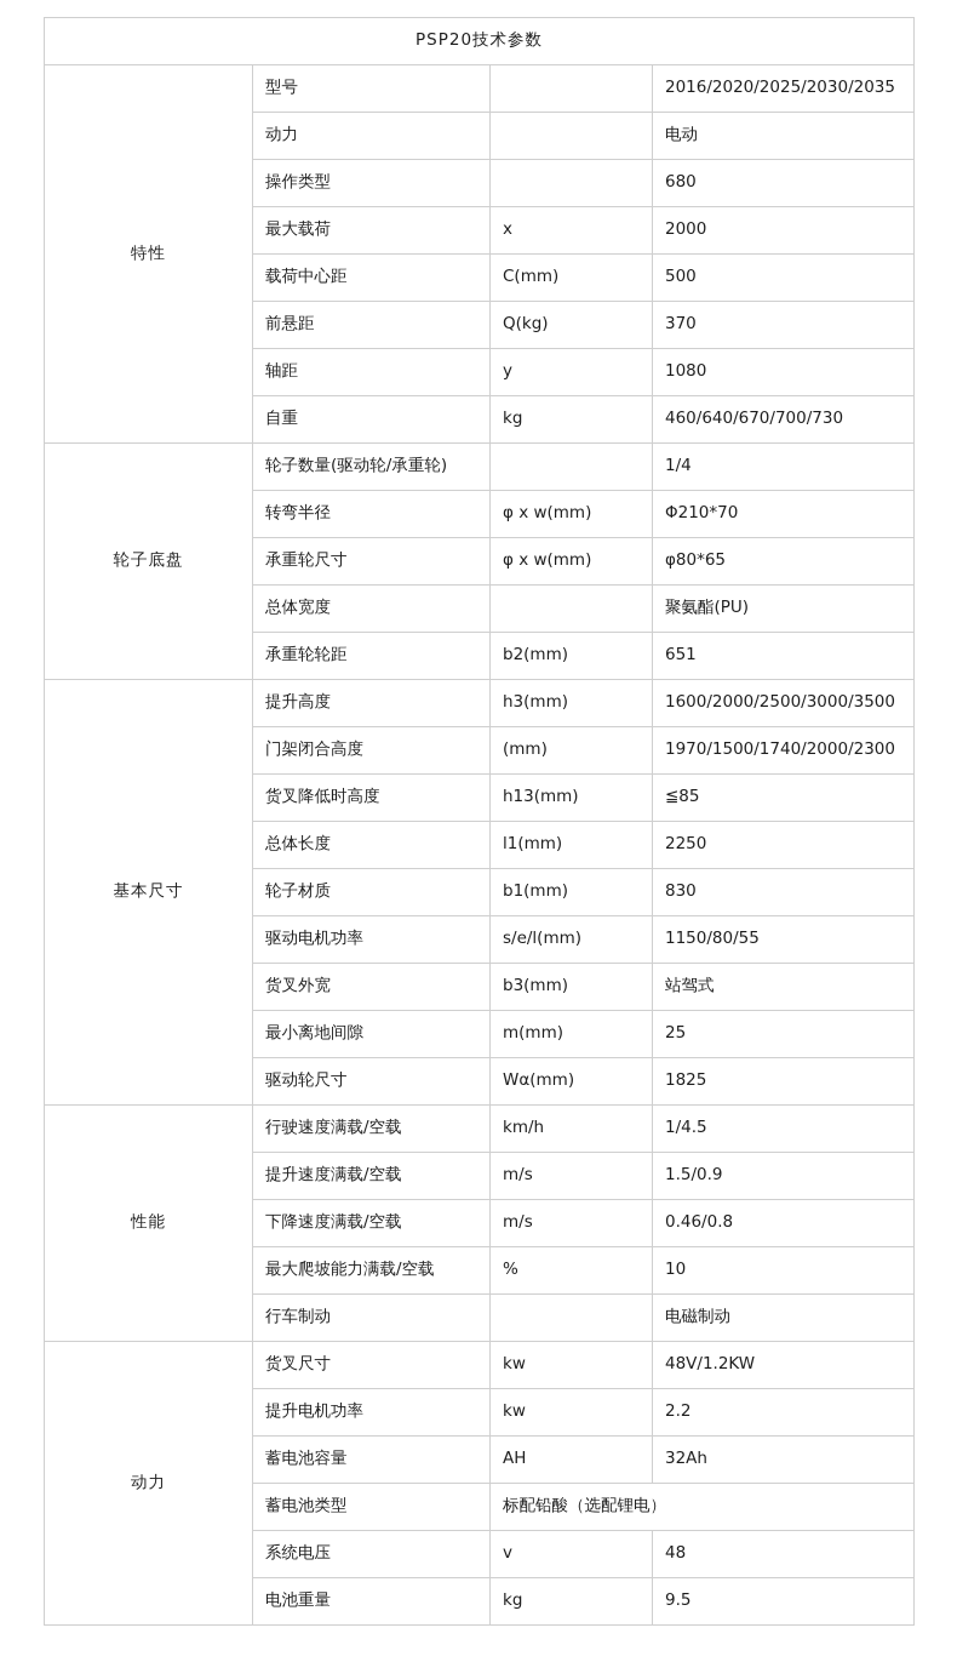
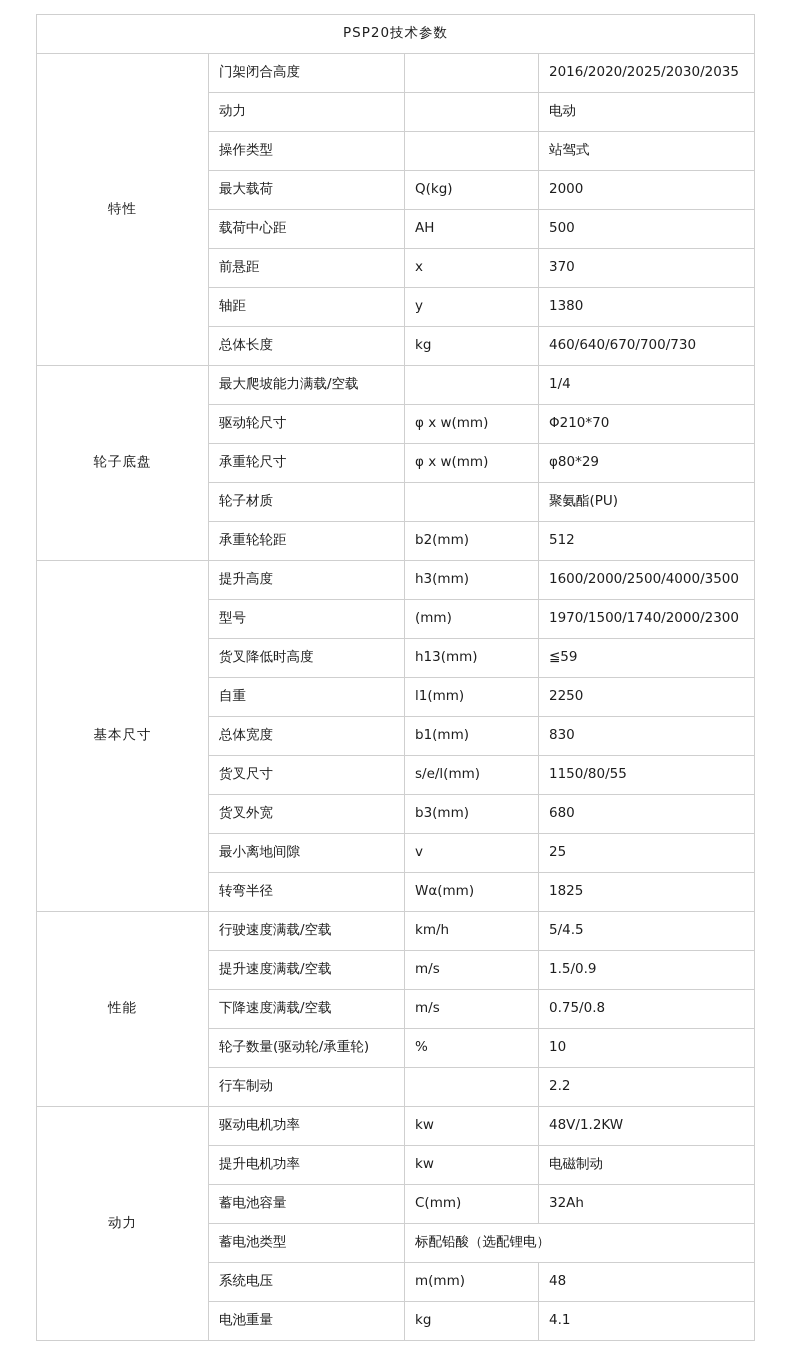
  PSP20技术参数
- 特性	型号		2016/2020/2025/2030/2035
+ 特性	门架闭合高度		2016/2020/2025/2030/2035
  动力		电动
- 操作类型		680
+ 操作类型		站驾式
- 最大载荷	x	2000
+ 最大载荷	Q(kg)	2000
- 载荷中心距	C(mm)	500
+ 载荷中心距	AH	500
- 前悬距	Q(kg)	370
+ 前悬距	x	370
- 轴距	y	1080
+ 轴距	y	1380
- 自重	kg	460/640/670/700/730
+ 总体长度	kg	460/640/670/700/730
- 轮子底盘	轮子数量(驱动轮/承重轮)		1/4
+ 轮子底盘	最大爬坡能力满载/空载		1/4
- 转弯半径	φ x w(mm)	Φ210*70
+ 驱动轮尺寸	φ x w(mm)	Φ210*70
- 承重轮尺寸	φ x w(mm)	φ80*65
+ 承重轮尺寸	φ x w(mm)	φ80*29
- 总体宽度		聚氨酯(PU)
+ 轮子材质		聚氨酯(PU)
- 承重轮轮距	b2(mm)	651
+ 承重轮轮距	b2(mm)	512
- 基本尺寸	提升高度	h3(mm)	1600/2000/2500/3000/3500
+ 基本尺寸	提升高度	h3(mm)	1600/2000/2500/4000/3500
- 门架闭合高度	(mm)	1970/1500/1740/2000/2300
+ 型号	(mm)	1970/1500/1740/2000/2300
- 货叉降低时高度	h13(mm)	≦85
+ 货叉降低时高度	h13(mm)	≦59
- 总体长度	l1(mm)	2250
+ 自重	l1(mm)	2250
- 轮子材质	b1(mm)	830
+ 总体宽度	b1(mm)	830
- 驱动电机功率	s/e/l(mm)	1150/80/55
+ 货叉尺寸	s/e/l(mm)	1150/80/55
- 货叉外宽	b3(mm)	站驾式
+ 货叉外宽	b3(mm)	680
- 最小离地间隙	m(mm)	25
+ 最小离地间隙	v	25
- 驱动轮尺寸	Wα(mm)	1825
+ 转弯半径	Wα(mm)	1825
- 性能	行驶速度满载/空载	km/h	1/4.5
+ 性能	行驶速度满载/空载	km/h	5/4.5
  提升速度满载/空载	m/s	1.5/0.9
- 下降速度满载/空载	m/s	0.46/0.8
+ 下降速度满载/空载	m/s	0.75/0.8
- 最大爬坡能力满载/空载	%	10
+ 轮子数量(驱动轮/承重轮)	%	10
- 行车制动		电磁制动
+ 行车制动		2.2
- 动力	货叉尺寸	kw	48V/1.2KW
+ 动力	驱动电机功率	kw	48V/1.2KW
- 提升电机功率	kw	2.2
+ 提升电机功率	kw	电磁制动
- 蓄电池容量	AH	32Ah
+ 蓄电池容量	C(mm)	32Ah
  蓄电池类型	标配铅酸（选配锂电）
- 系统电压	v	48
+ 系统电压	m(mm)	48
- 电池重量	kg	9.5
+ 电池重量	kg	4.1
